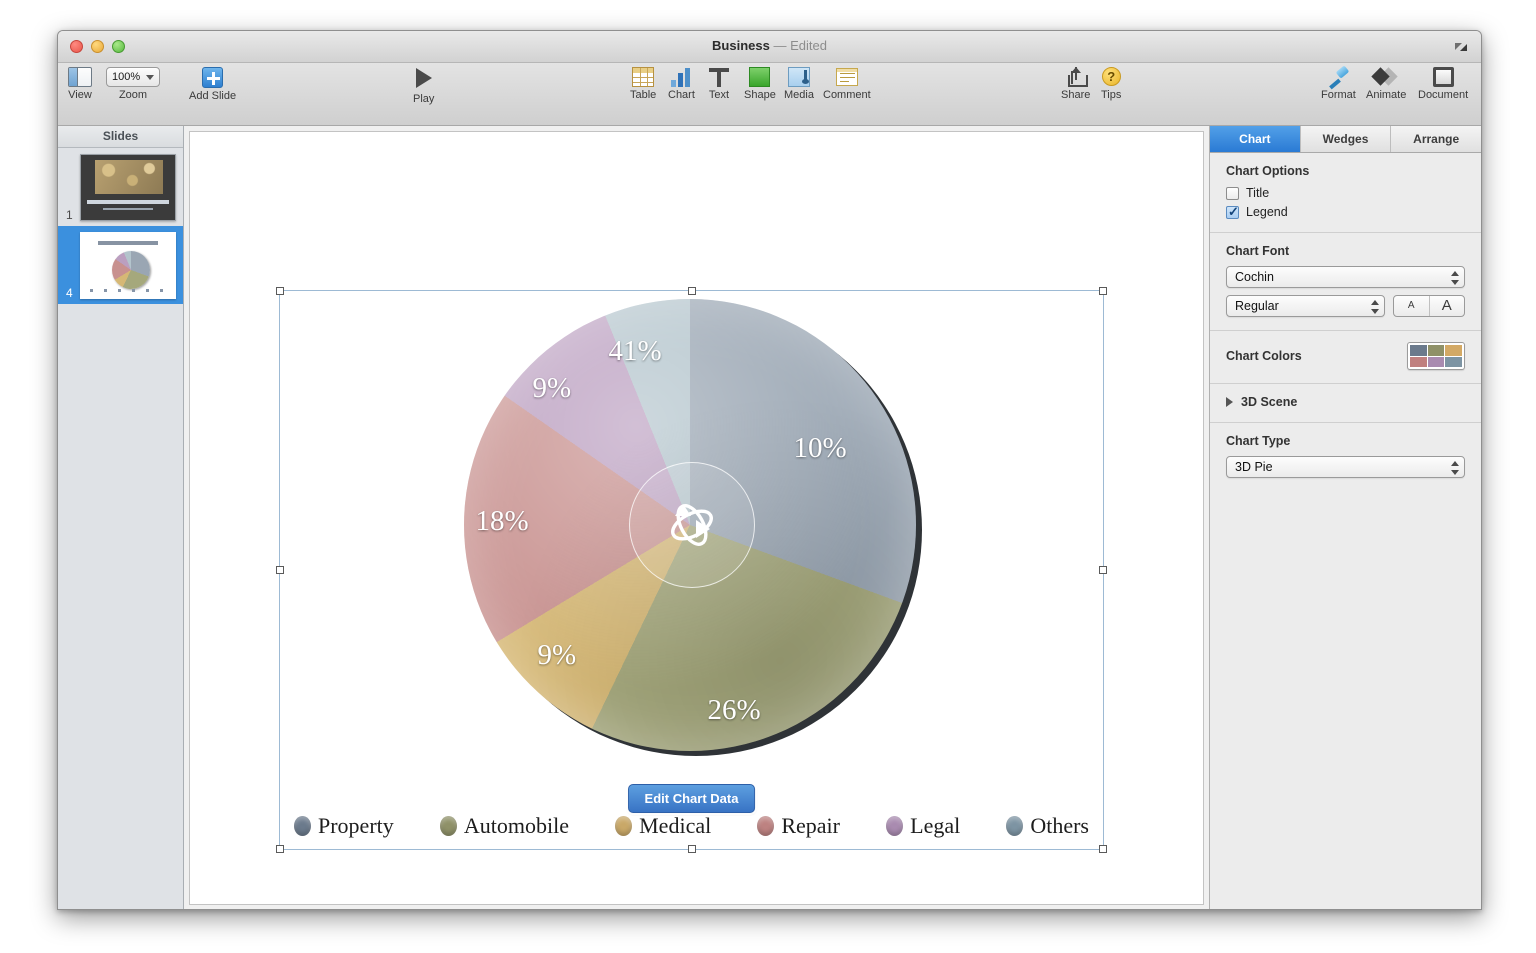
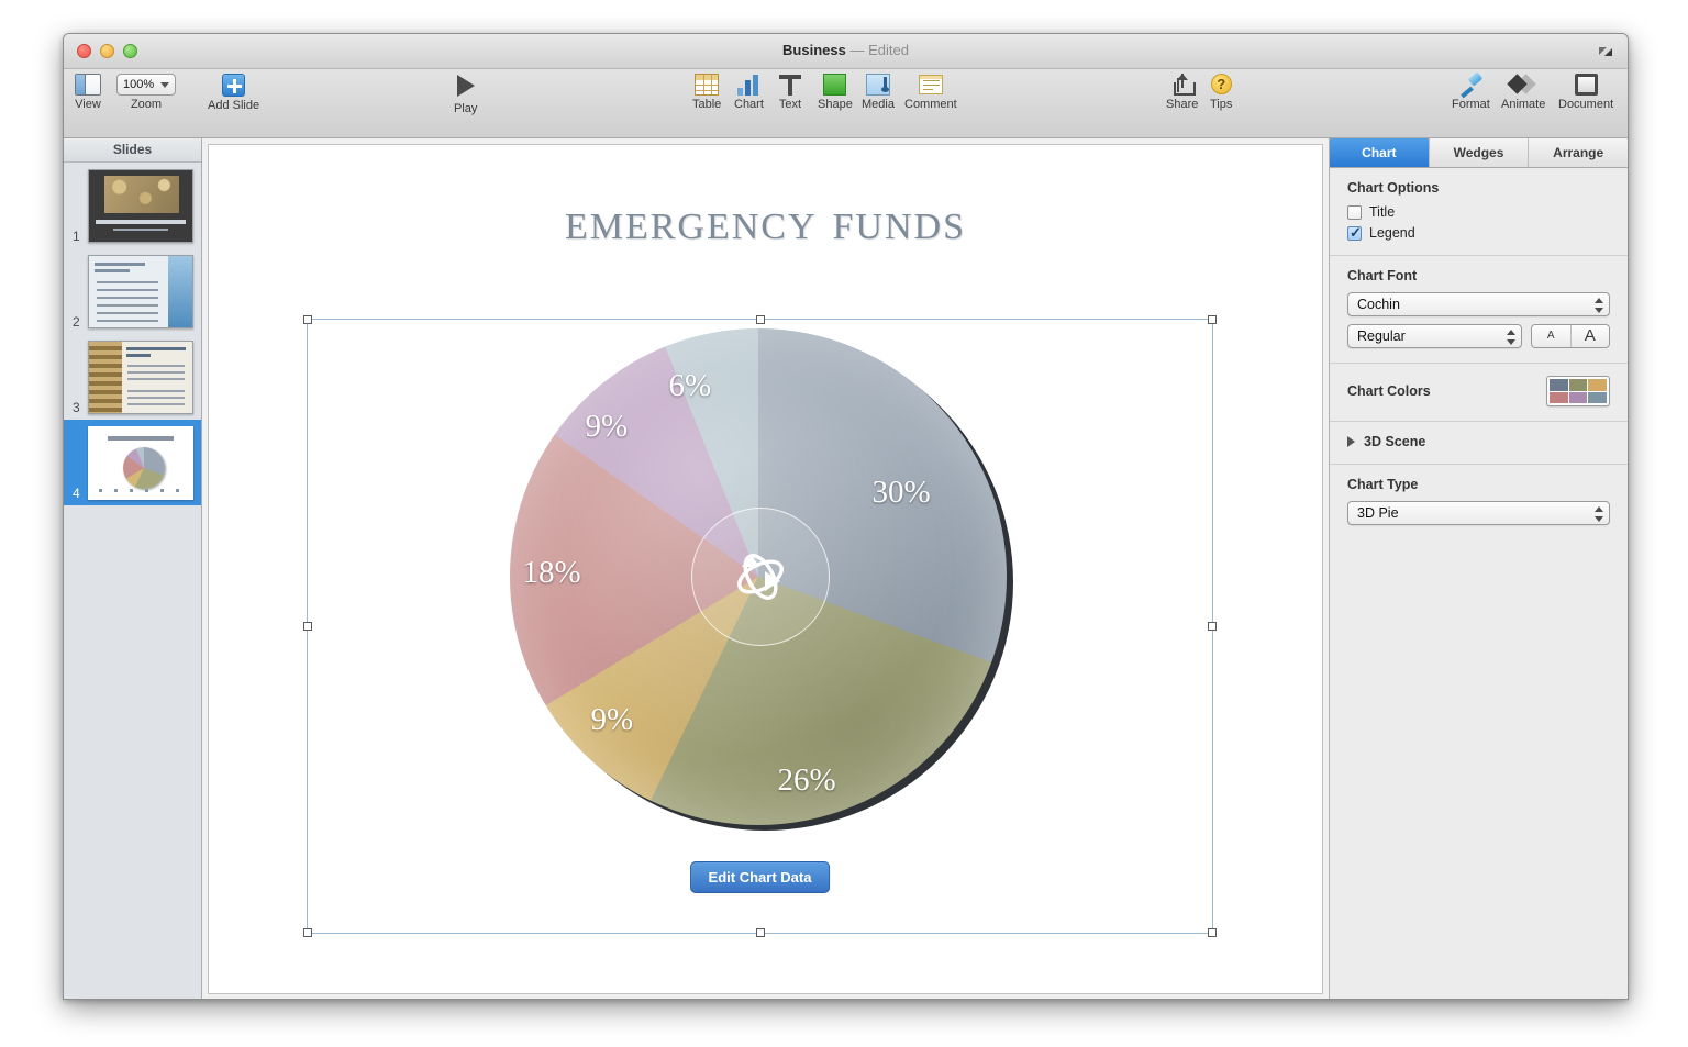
  Business — Edited
  View
  100%
  Zoom
  Add Slide
  Play
  Table
  Chart
  Text
  Shape
  Media
  Comment
  Share
  ?
  Tips
  Format
  Animate
  Document
  Slides
  1
+ 2
+ 3
  4
+ emergency funds
- 10%
+ 30%
  26%
  9%
  18%
  9%
- 41%
+ 6%
  Edit Chart Data
- Property
- Automobile
- Medical
- Repair
- Legal
- Others
  Chart
  Wedges
  Arrange
  Chart Options
  Title
  Legend
  Chart Font
  Cochin
  Regular
  A
  A
  Chart Colors
  3D Scene
  Chart Type
  3D Pie
